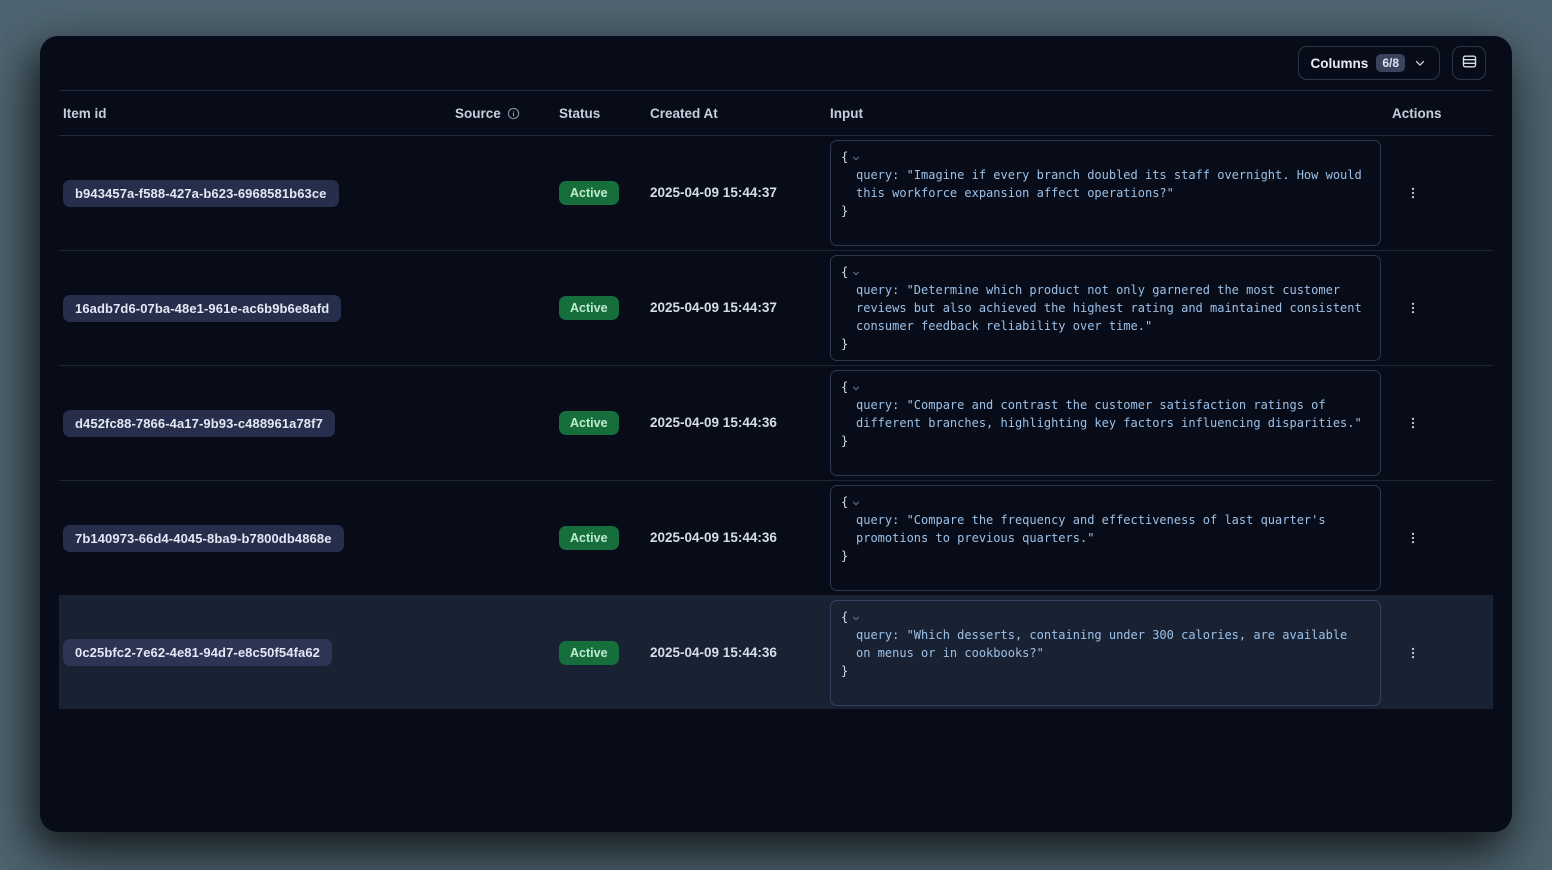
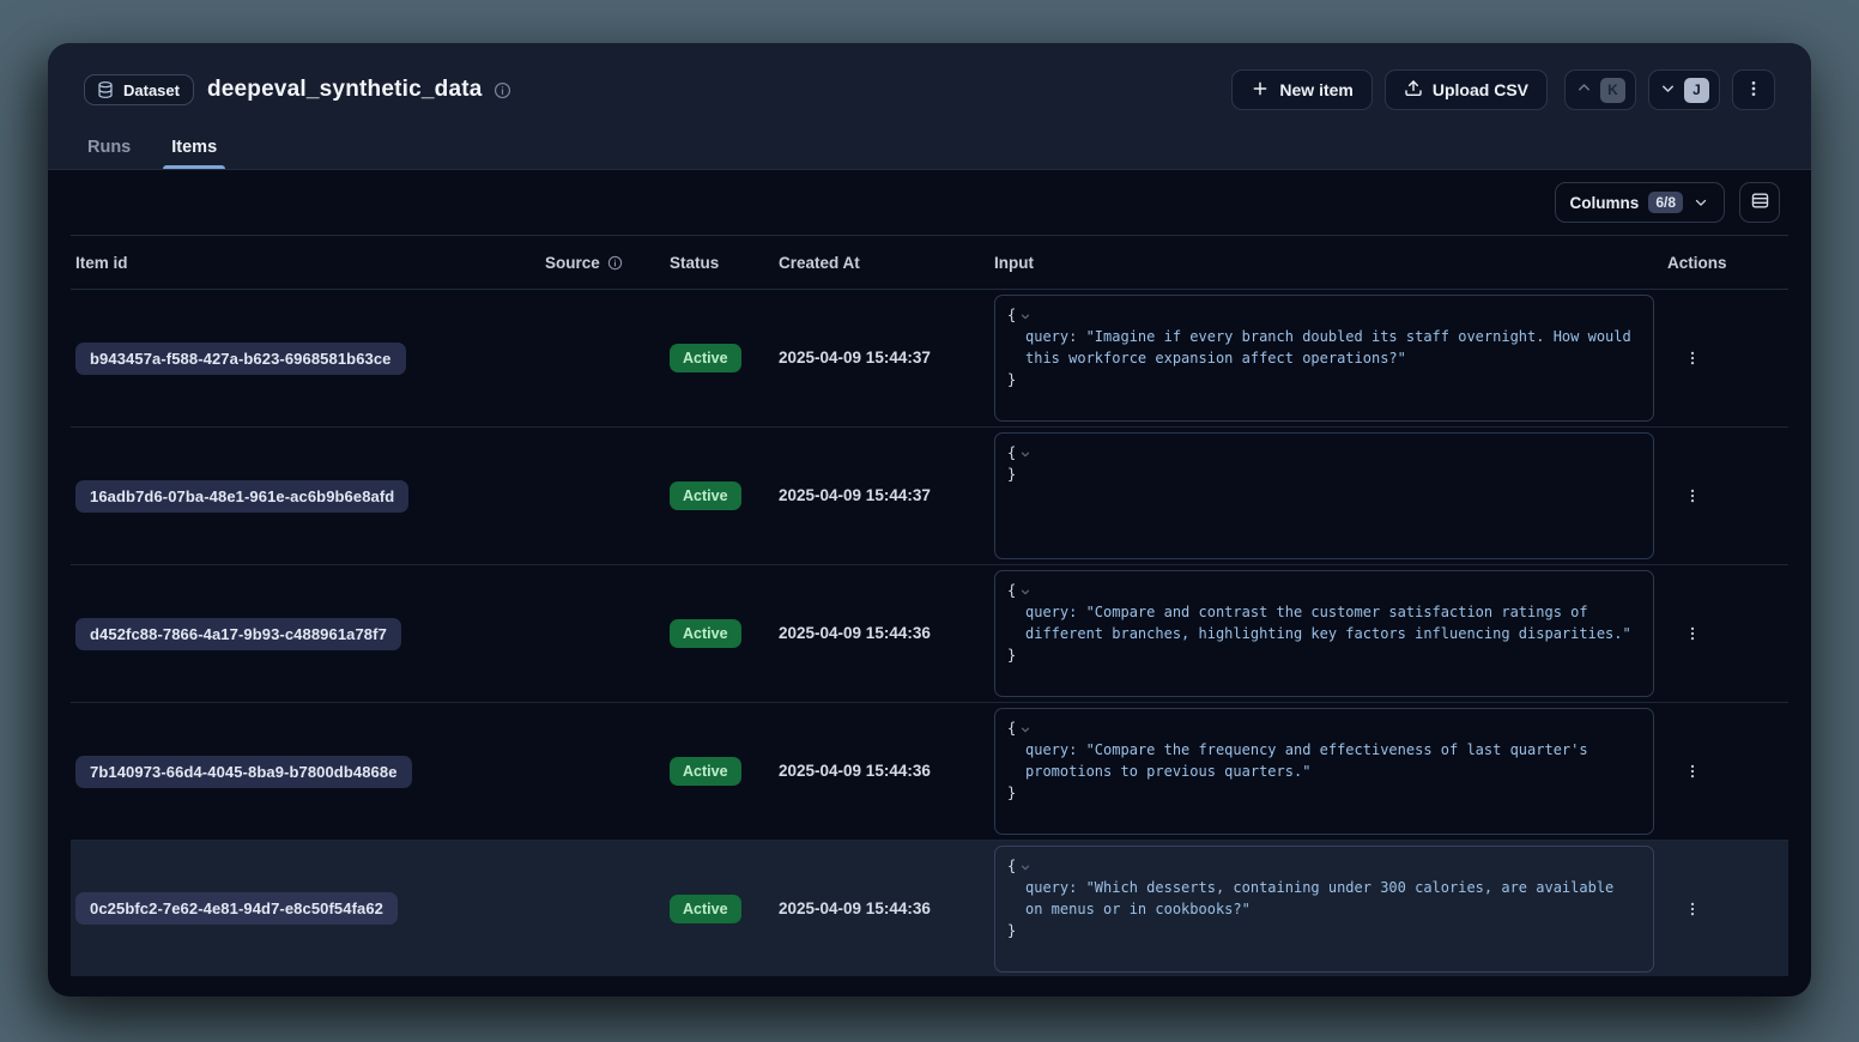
+ Dataset
+ deepeval_synthetic_data
+ New item
+ Upload CSV
+ K
+ J
+ Runs
+ Items
  Columns
  6/8
  Item id
  Source
  Status
  Created At
  Input
  Actions
  b943457a-f588-427a-b623-6968581b63ce
  Active
  2025-04-09 15:44:37
  {
  query: "Imagine if every branch doubled its staff overnight. How would
  this workforce expansion affect operations?"
  }
  16adb7d6-07ba-48e1-961e-ac6b9b6e8afd
  Active
  2025-04-09 15:44:37
  {
- query: "Determine which product not only garnered the most customer
- reviews but also achieved the highest rating and maintained consistent
- consumer feedback reliability over time."
  }
  d452fc88-7866-4a17-9b93-c488961a78f7
  Active
  2025-04-09 15:44:36
  {
  query: "Compare and contrast the customer satisfaction ratings of
  different branches, highlighting key factors influencing disparities."
  }
  7b140973-66d4-4045-8ba9-b7800db4868e
  Active
  2025-04-09 15:44:36
  {
  query: "Compare the frequency and effectiveness of last quarter's
  promotions to previous quarters."
  }
  0c25bfc2-7e62-4e81-94d7-e8c50f54fa62
  Active
  2025-04-09 15:44:36
  {
  query: "Which desserts, containing under 300 calories, are available
  on menus or in cookbooks?"
  }
